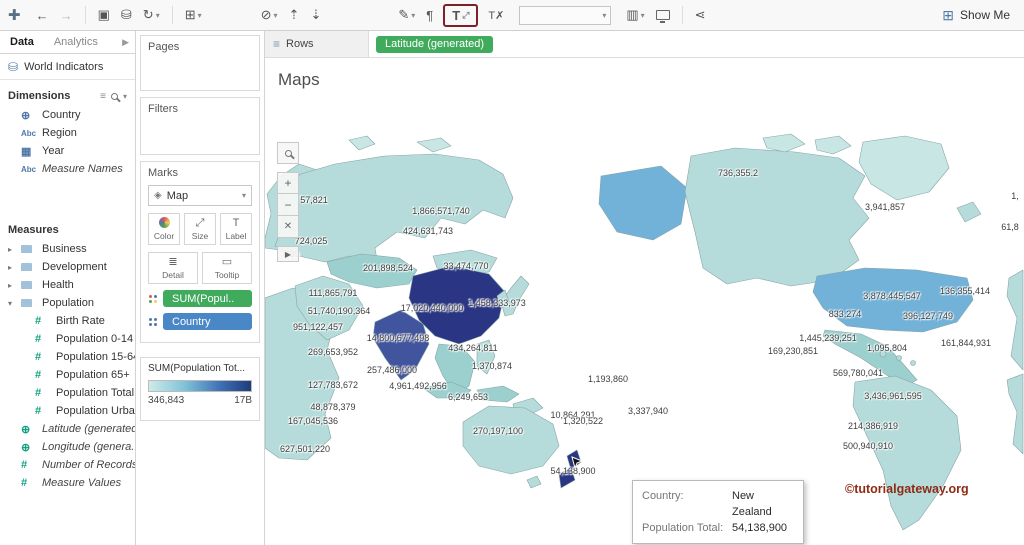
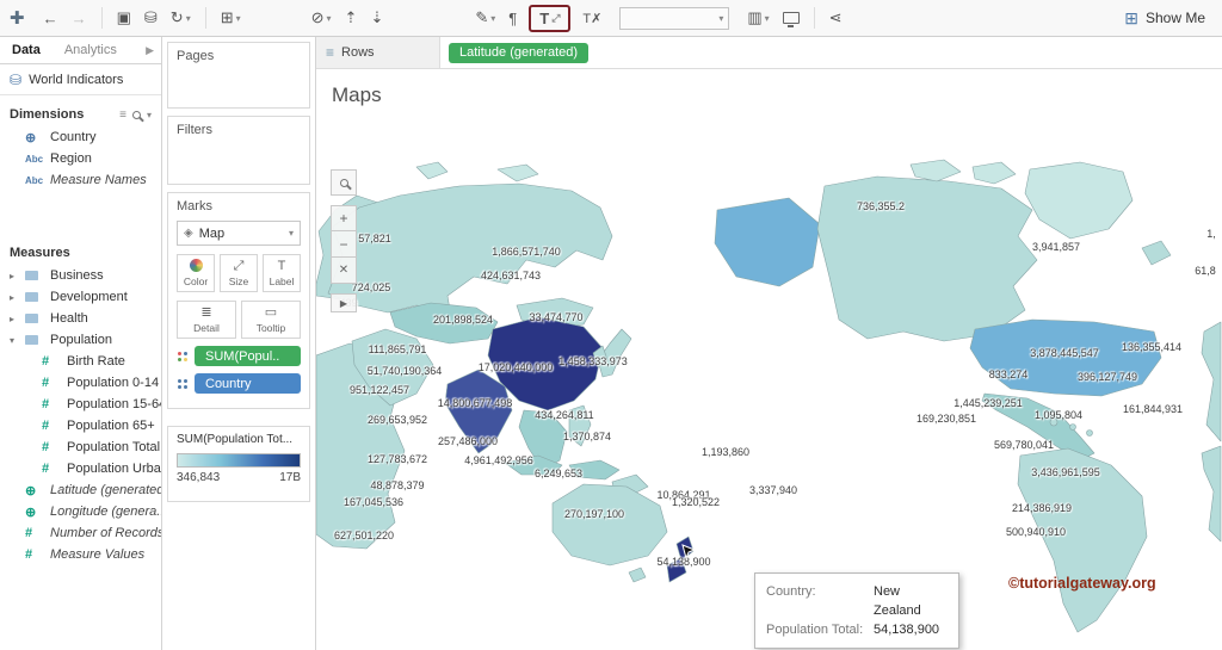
  ✚
  ←
  →
  ▣
  ⛁
  ↻
  ▾
  ⊞
  ▾
  ⊘
  ▾
  ⇡
  ⇣
  ✎
  ▾
  ¶
  T
  ⤢
  T✗
  ▾
  ▥
  ▾
  ⋖
  ⊞
  Show Me
  Data
  Analytics
  ▶
  ⛁
  World Indicators
  Dimensions
  ≡
  ▾
  ⊕
  Country
  Abc
  Region
- ▦
- Year
  Abc
  Measure Names
  Measures
  ▸
  Business
  ▸
  Development
  ▸
  Health
  ▾
  Population
  #
  Birth Rate
  #
  Population 0-14
  #
  Population 15-6
  #
  Population 65+
  #
  Population Total
  #
  Population Urba
  ⊕
  Latitude (generated
  ⊕
  Longitude (genera.
  #
  Number of Records
  #
  Measure Values
  Pages
  Filters
  Marks
  ◈
  Map
  ▾
  Color
  ⤢
  Size
  T
  Label
  ≣
  Detail
  ▭
  Tooltip
  SUM(Popul..
  Country
  SUM(Population Tot...
  346,843
  17B
  ≡
  Rows
  Latitude (generated)
  Maps
  57,821
  1,866,571,740
  736,355.2
  3,941,857
  424,631,743
  724,025
  201,898,524
  33,474,770
  1,
  61,8
  136,355,414
  111,865,791
  17,020,440,000
  1,458,333,973
  3,878,445,547
  833,274
  51,740,190,364
  396,127,749
  951,122,457
  1,445,239,251
  169,230,851
  1,095,804
  161,844,931
  14,800,677,498
  434,264,811
  269,653,952
  257,486,000
  1,370,874
  127,783,672
  4,961,492,956
  1,193,860
  569,780,041
  6,249,653
  48,878,379
  3,436,961,595
  10,864,291
  3,337,940
  1,320,522
  270,197,100
  214,386,919
  500,940,910
  167,045,536
  627,501,220
  54,138,900
  +
  −
  ✕
  ▶
  Country:
  New Zealand
  Population Total:
  54,138,900
  ©tutorialgateway.org
